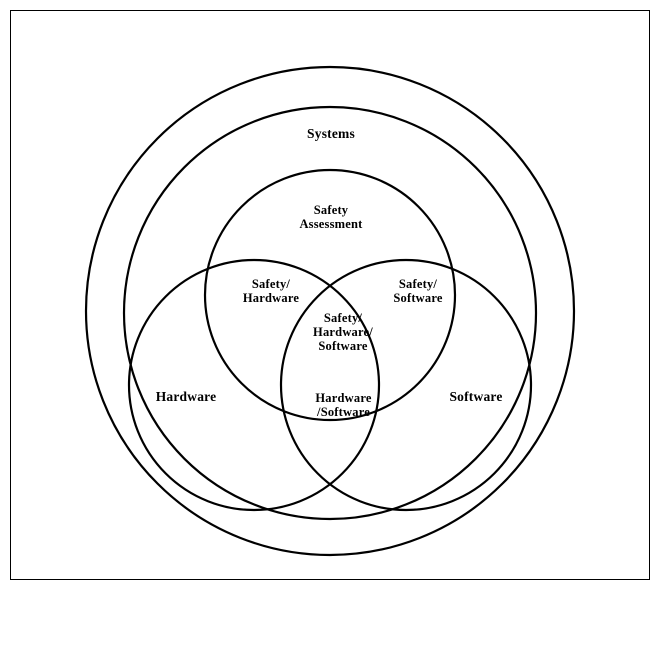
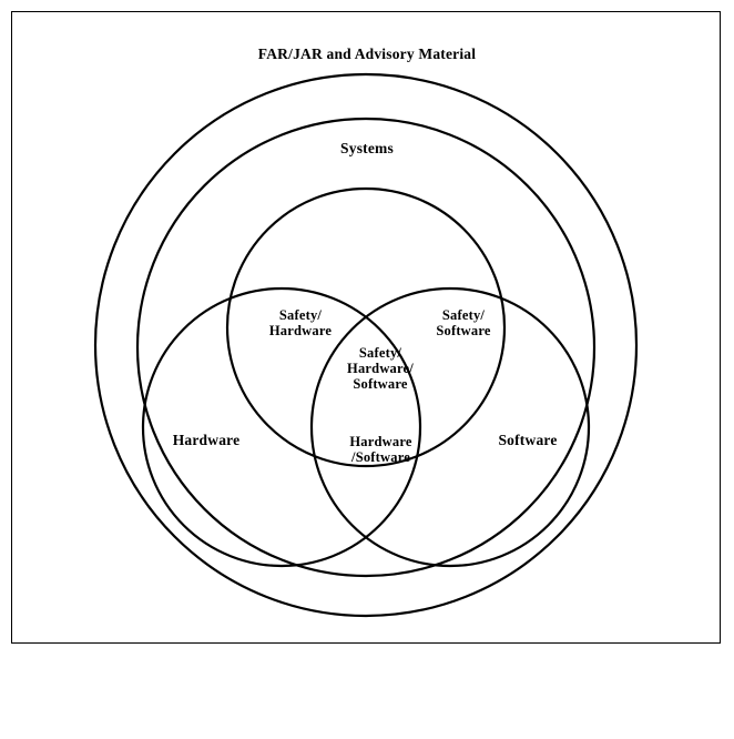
+ FAR/JAR and Advisory Material
  Systems
- Safety
- Assessment
  Safety/
  Hardware
  Safety/
  Software
  Safety/
  Hardware/
  Software
  Hardware
  Software
  Hardware
  /Software
